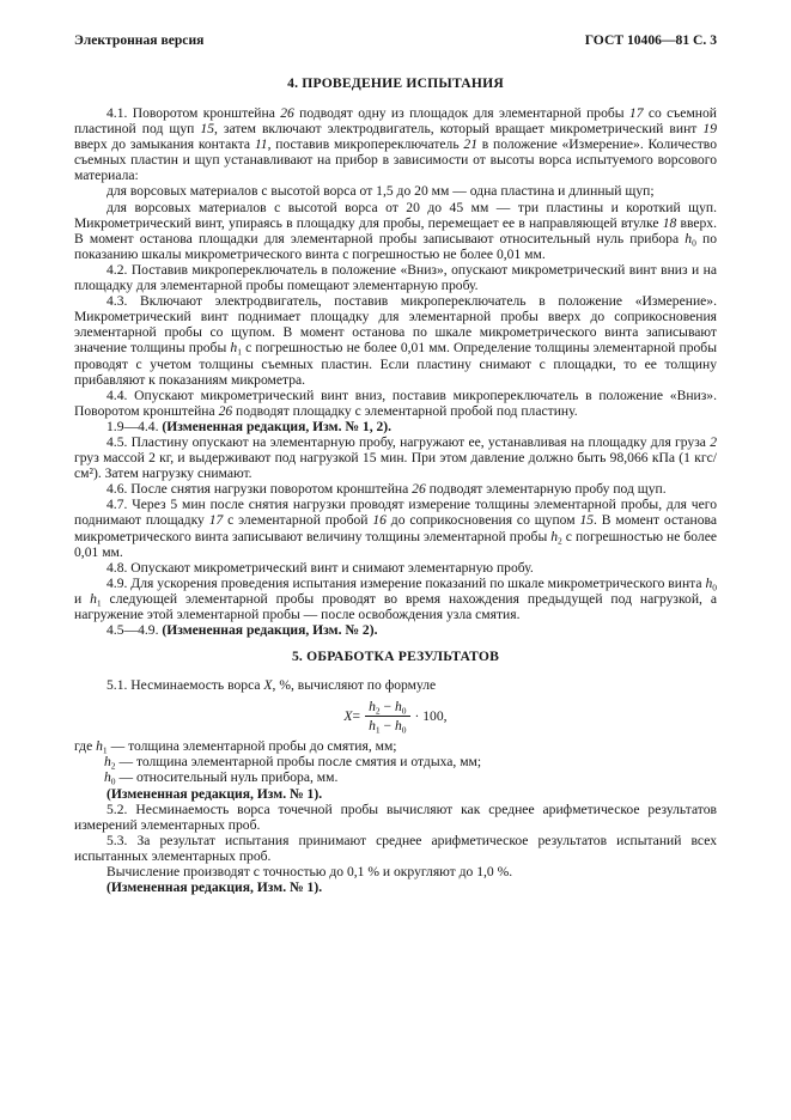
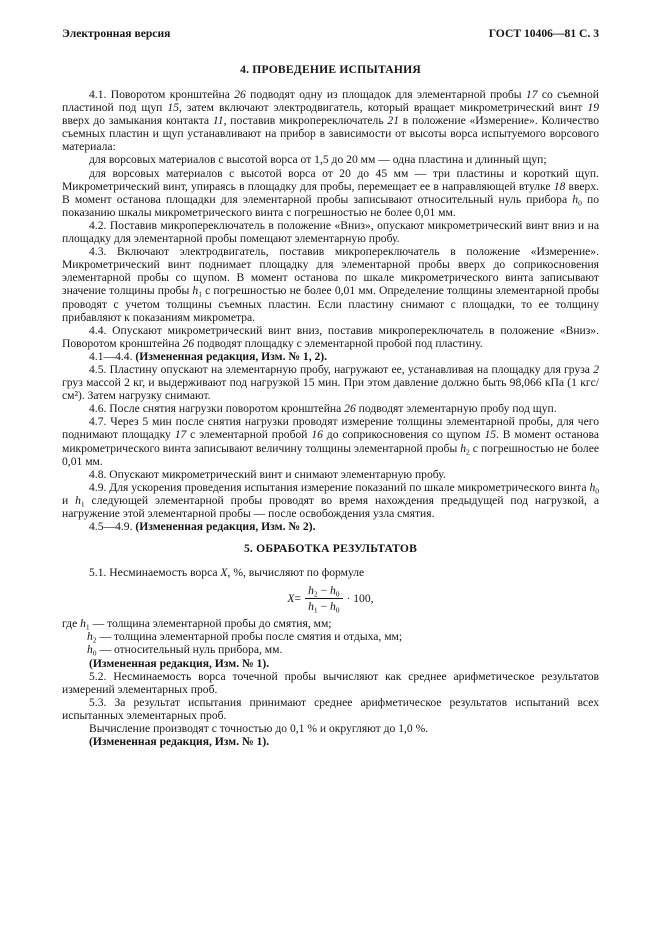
  Электронная версия
  ГОСТ 10406—81 С. 3
  4. ПРОВЕДЕНИЕ ИСПЫТАНИЯ
  4.1. Поворотом кронштейна 26 подводят одну из площадок для элементарной пробы 17 со съемной пластиной под щуп 15, затем включают электродвигатель, который вращает микрометрический винт 19 вверх до замыкания контакта 11, поставив микропереключатель 21 в положение «Измерение». Количество съемных пластин и щуп устанавливают на прибор в зависимости от высоты ворса испытуемого ворсового материала:
  для ворсовых материалов с высотой ворса от 1,5 до 20 мм — одна пластина и длинный щуп;
  для ворсовых материалов с высотой ворса от 20 до 45 мм — три пластины и короткий щуп. Микрометрический винт, упираясь в площадку для пробы, перемещает ее в направляющей втулке 18 вверх. В момент останова площадки для элементарной пробы записывают относительный нуль прибора h0 по показанию шкалы микрометрического винта с погрешностью не более 0,01 мм.
  4.2. Поставив микропереключатель в положение «Вниз», опускают микрометрический винт вниз и на площадку для элементарной пробы помещают элементарную пробу.
  4.3. Включают электродвигатель, поставив микропереключатель в положение «Измерение». Микрометрический винт поднимает площадку для элементарной пробы вверх до соприкосновения элементарной пробы со щупом. В момент останова по шкале микрометрического винта записывают значение толщины пробы h1 с погрешностью не более 0,01 мм. Определение толщины элементарной пробы проводят с учетом толщины съемных пластин. Если пластину снимают с площадки, то ее толщину прибавляют к показаниям микрометра.
  4.4. Опускают микрометрический винт вниз, поставив микропереключатель в положение «Вниз». Поворотом кронштейна 26 подводят площадку с элементарной пробой под пластину.
- 1.9—4.4. (Измененная редакция, Изм. № 1, 2).
+ 4.1—4.4. (Измененная редакция, Изм. № 1, 2).
  4.5. Пластину опускают на элементарную пробу, нагружают ее, устанавливая на площадку для груза 2 груз массой 2 кг, и выдерживают под нагрузкой 15 мин. При этом давление должно быть 98,066 кПа (1 кгс/см²). Затем нагрузку снимают.
  4.6. После снятия нагрузки поворотом кронштейна 26 подводят элементарную пробу под щуп.
  4.7. Через 5 мин после снятия нагрузки проводят измерение толщины элементарной пробы, для чего поднимают площадку 17 с элементарной пробой 16 до соприкосновения со щупом 15. В момент останова микрометрического винта записывают величину толщины элементарной пробы h2 с погрешностью не более 0,01 мм.
  4.8. Опускают микрометрический винт и снимают элементарную пробу.
  4.9. Для ускорения проведения испытания измерение показаний по шкале микрометрического винта h0 и h1 следующей элементарной пробы проводят во время нахождения предыдущей под нагрузкой, а нагружение этой элементарной пробы — после освобождения узла смятия.
  4.5—4.9. (Измененная редакция, Изм. № 2).
  5. ОБРАБОТКА РЕЗУЛЬТАТОВ
  5.1. Несминаемость ворса X, %, вычисляют по формуле
  X
  =
  h2 − h0
  h1 − h0
  · 100,
  где h1 — толщина элементарной пробы до смятия, мм;
  h2 — толщина элементарной пробы после смятия и отдыха, мм;
  h0 — относительный нуль прибора, мм.
  (Измененная редакция, Изм. № 1).
  5.2. Несминаемость ворса точечной пробы вычисляют как среднее арифметическое результатов измерений элементарных проб.
  5.3. За результат испытания принимают среднее арифметическое результатов испытаний всех испытанных элементарных проб.
  Вычисление производят с точностью до 0,1 % и округляют до 1,0 %.
  (Измененная редакция, Изм. № 1).
